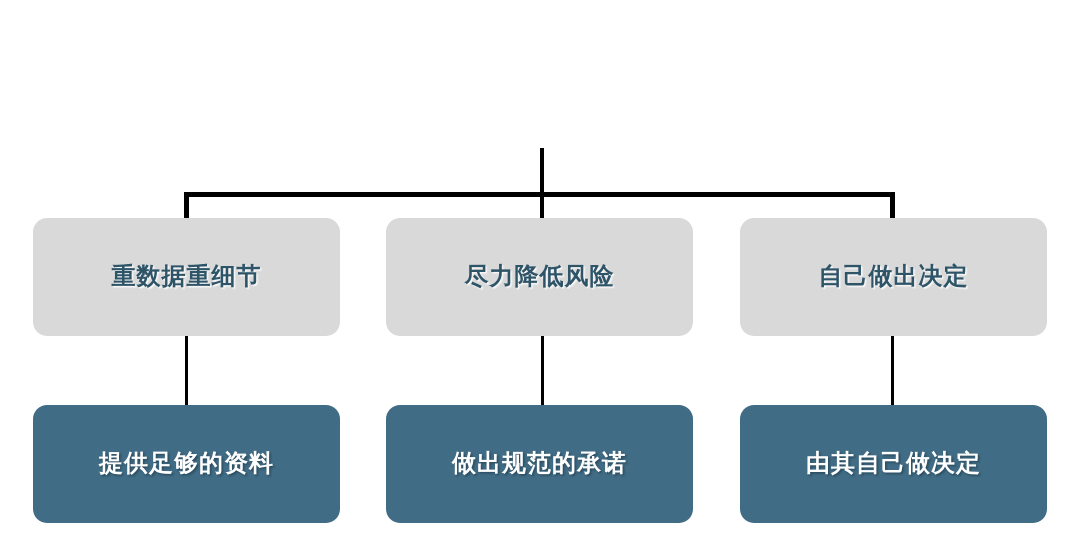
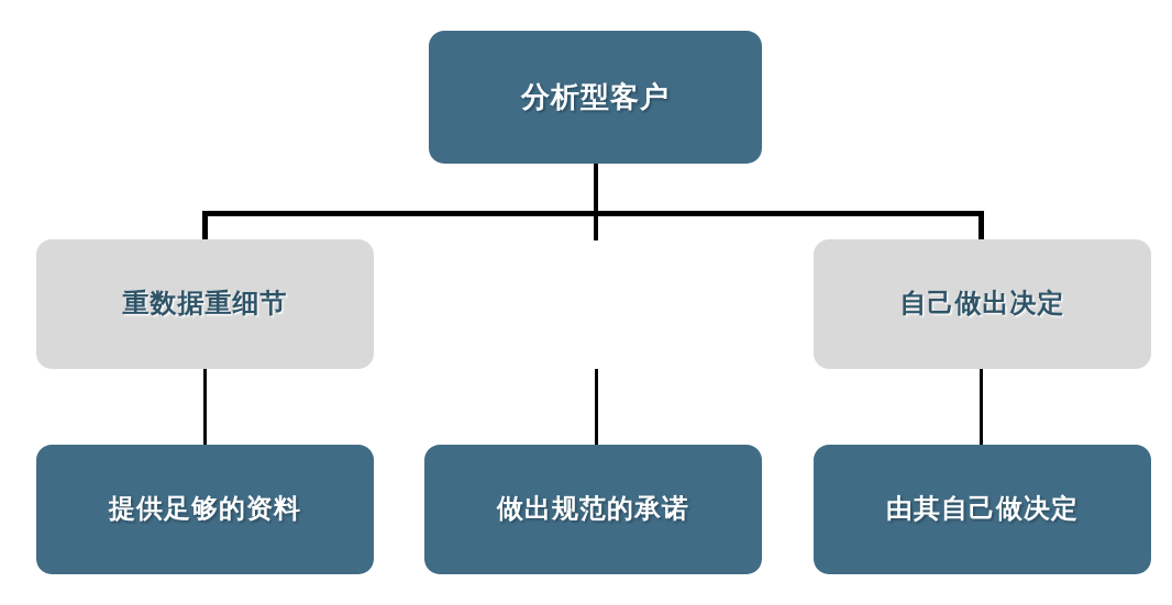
+ 分析型客户
  重数据重细节
- 尽力降低风险
  自己做出决定
  提供足够的资料
  做出规范的承诺
  由其自己做决定
